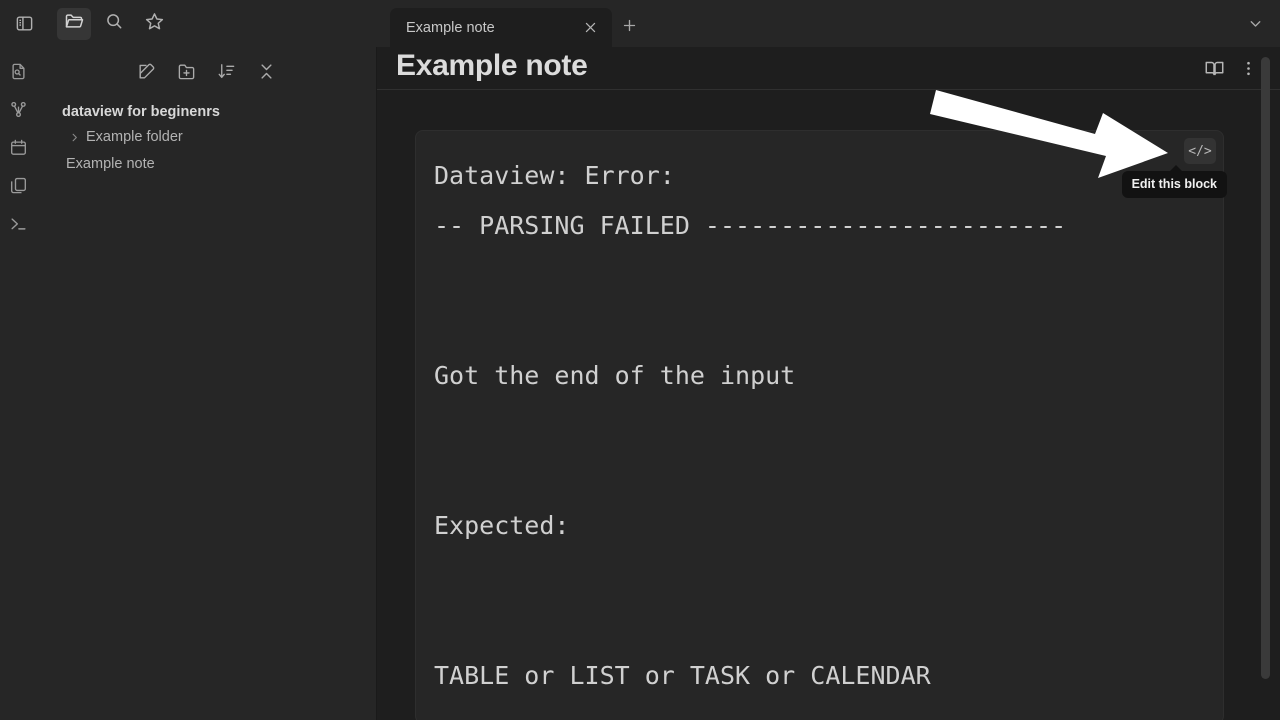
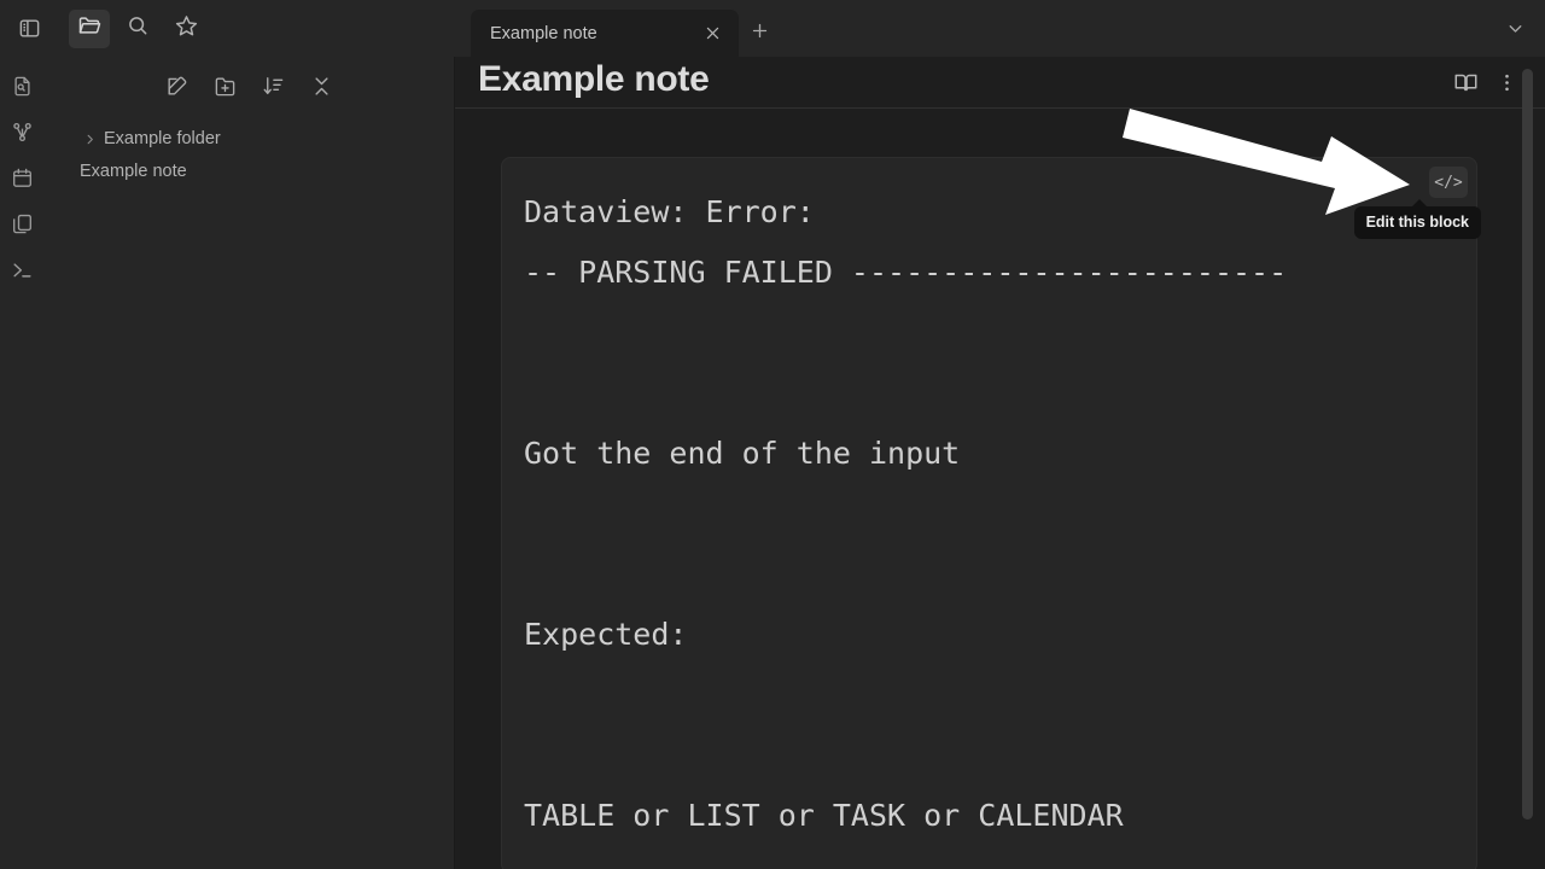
  Example note
- dataview for beginenrs
  Example folder
  Example note
  Example note
  Dataview: Error:
  -- PARSING FAILED ------------------------
  Got the end of the input
  Expected:
  TABLE or LIST or TASK or CALENDAR
  </>
  Edit this block
